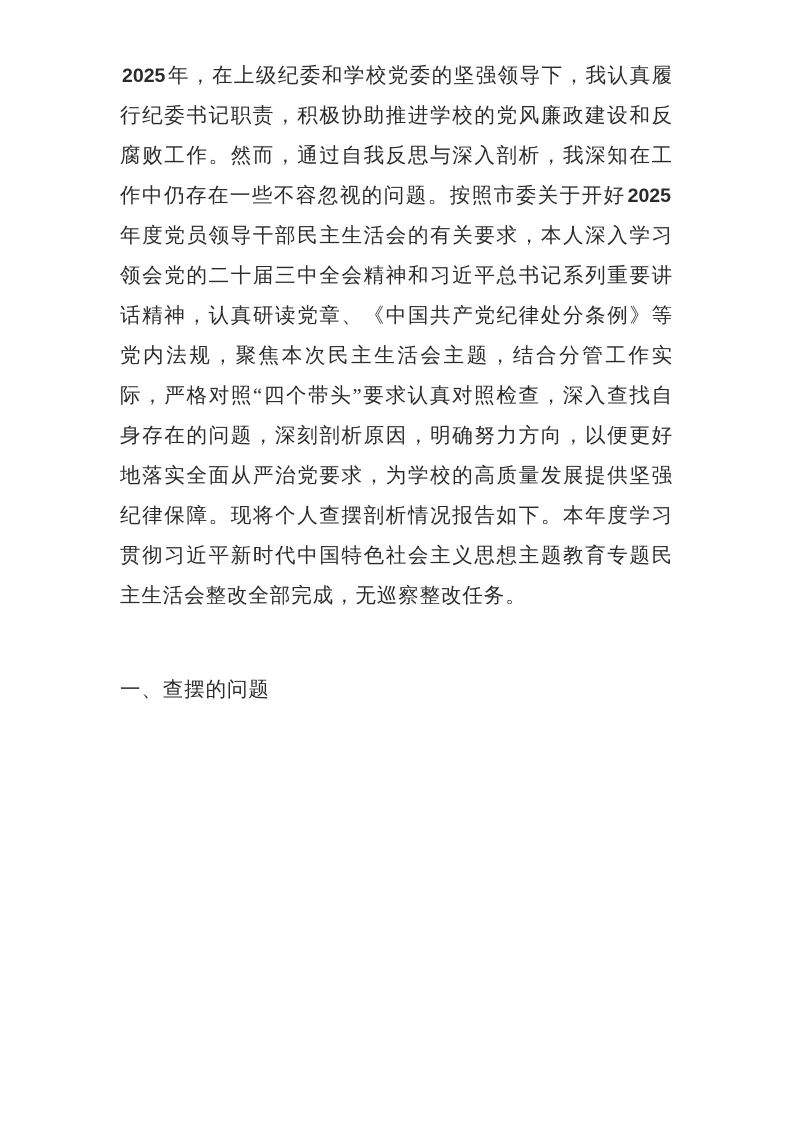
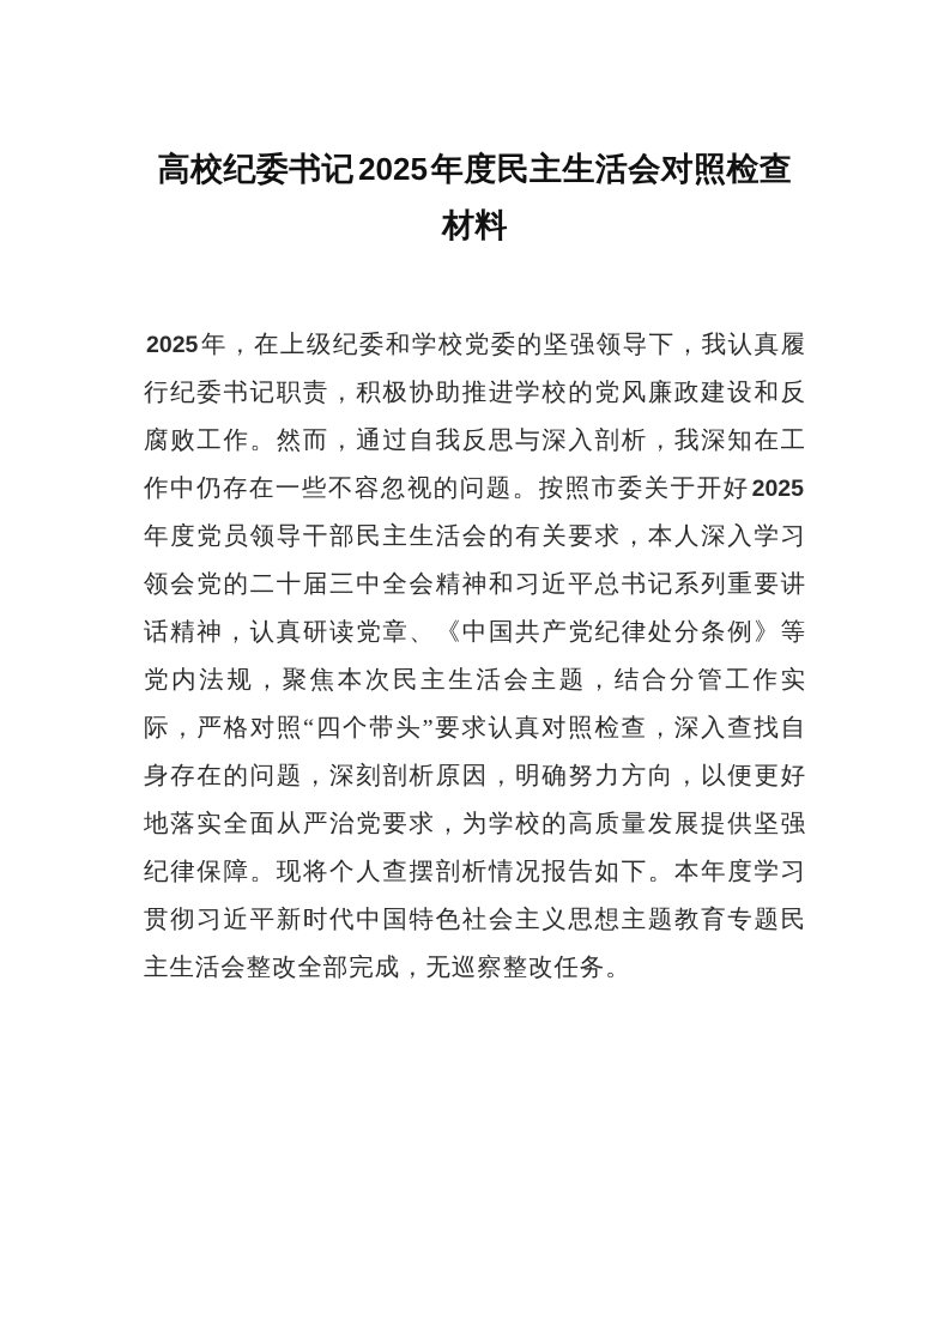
+ 高校纪委书记2025年度民主生活会对照检查材料
  2025年，在上级纪委和学校党委的坚强领导下，我认真履行纪委书记职责，积极协助推进学校的党风廉政建设和反腐败工作。然而，通过自我反思与深入剖析，我深知在工作中仍存在一些不容忽视的问题。按照市委关于开好2025年度党员领导干部民主生活会的有关要求，本人深入学习领会党的二十届三中全会精神和习近平总书记系列重要讲话精神，认真研读党章、《中国共产党纪律处分条例》等党内法规，聚焦本次民主生活会主题，结合分管工作实际，严格对照“四个带头”要求认真对照检查，深入查找自身存在的问题，深刻剖析原因，明确努力方向，以便更好地落实全面从严治党要求，为学校的高质量发展提供坚强纪律保障。现将个人查摆剖析情况报告如下。本年度学习贯彻习近平新时代中国特色社会主义思想主题教育专题民主生活会整改全部完成，无巡察整改任务。
- 一、查摆的问题
